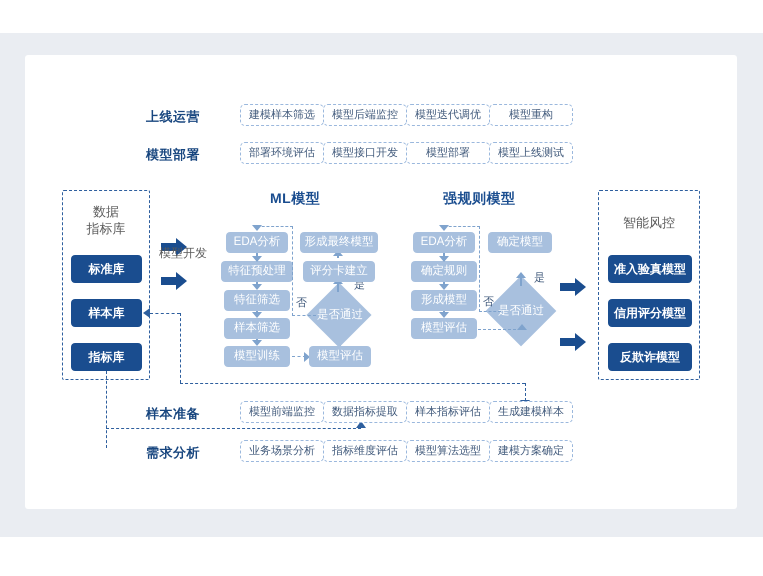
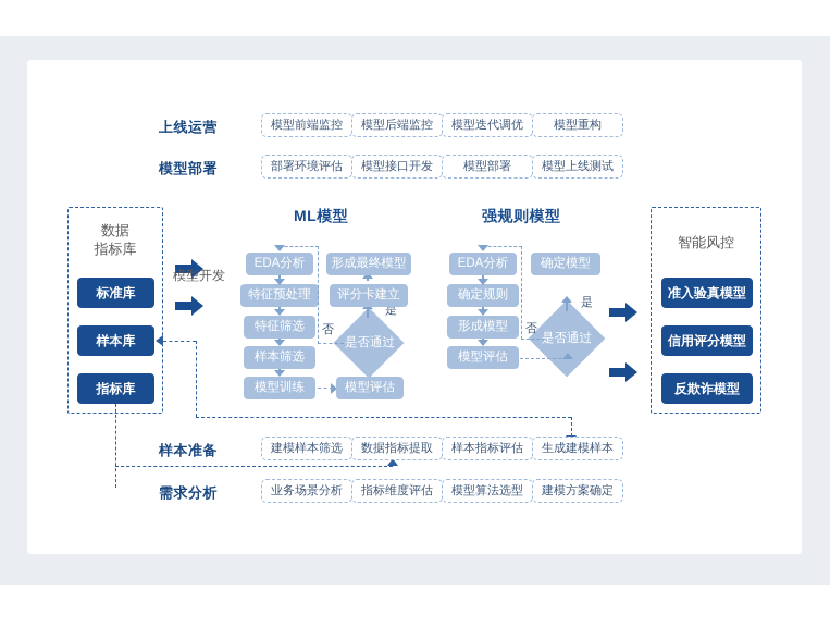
  上线运营
- 建模样本筛选
+ 模型前端监控
  模型后端监控
  模型迭代调优
  模型重构
  模型部署
  部署环境评估
  模型接口开发
  模型部署
  模型上线测试
  数据
  指标库
  标准库
  样本库
  指标库
  模型开发
  ML模型
  EDA分析
  特征预处理
  特征筛选
  样本筛选
  模型训练
  模型评估
  是否通过
  是
  否
  评分卡建立
  形成最终模型
  强规则模型
  EDA分析
  确定规则
  形成模型
  模型评估
  是否通过
  是
  否
  确定模型
  智能风控
  准入验真模型
  信用评分模型
  反欺诈模型
  样本准备
- 模型前端监控
+ 建模样本筛选
  数据指标提取
  样本指标评估
  生成建模样本
  需求分析
  业务场景分析
  指标维度评估
  模型算法选型
  建模方案确定
